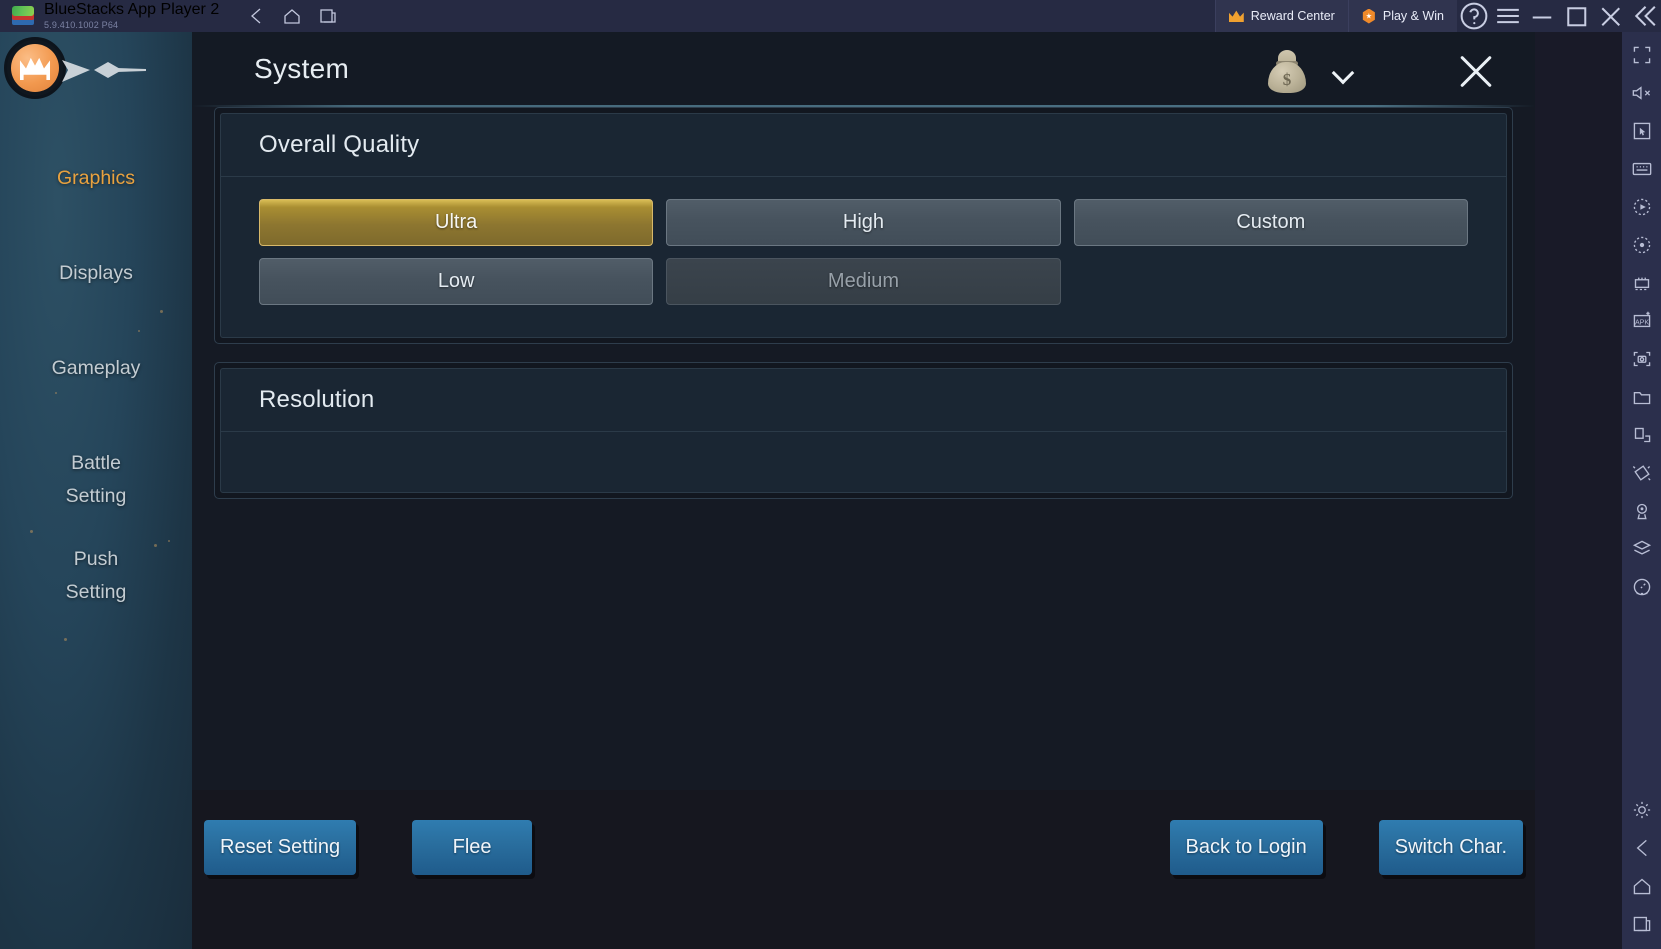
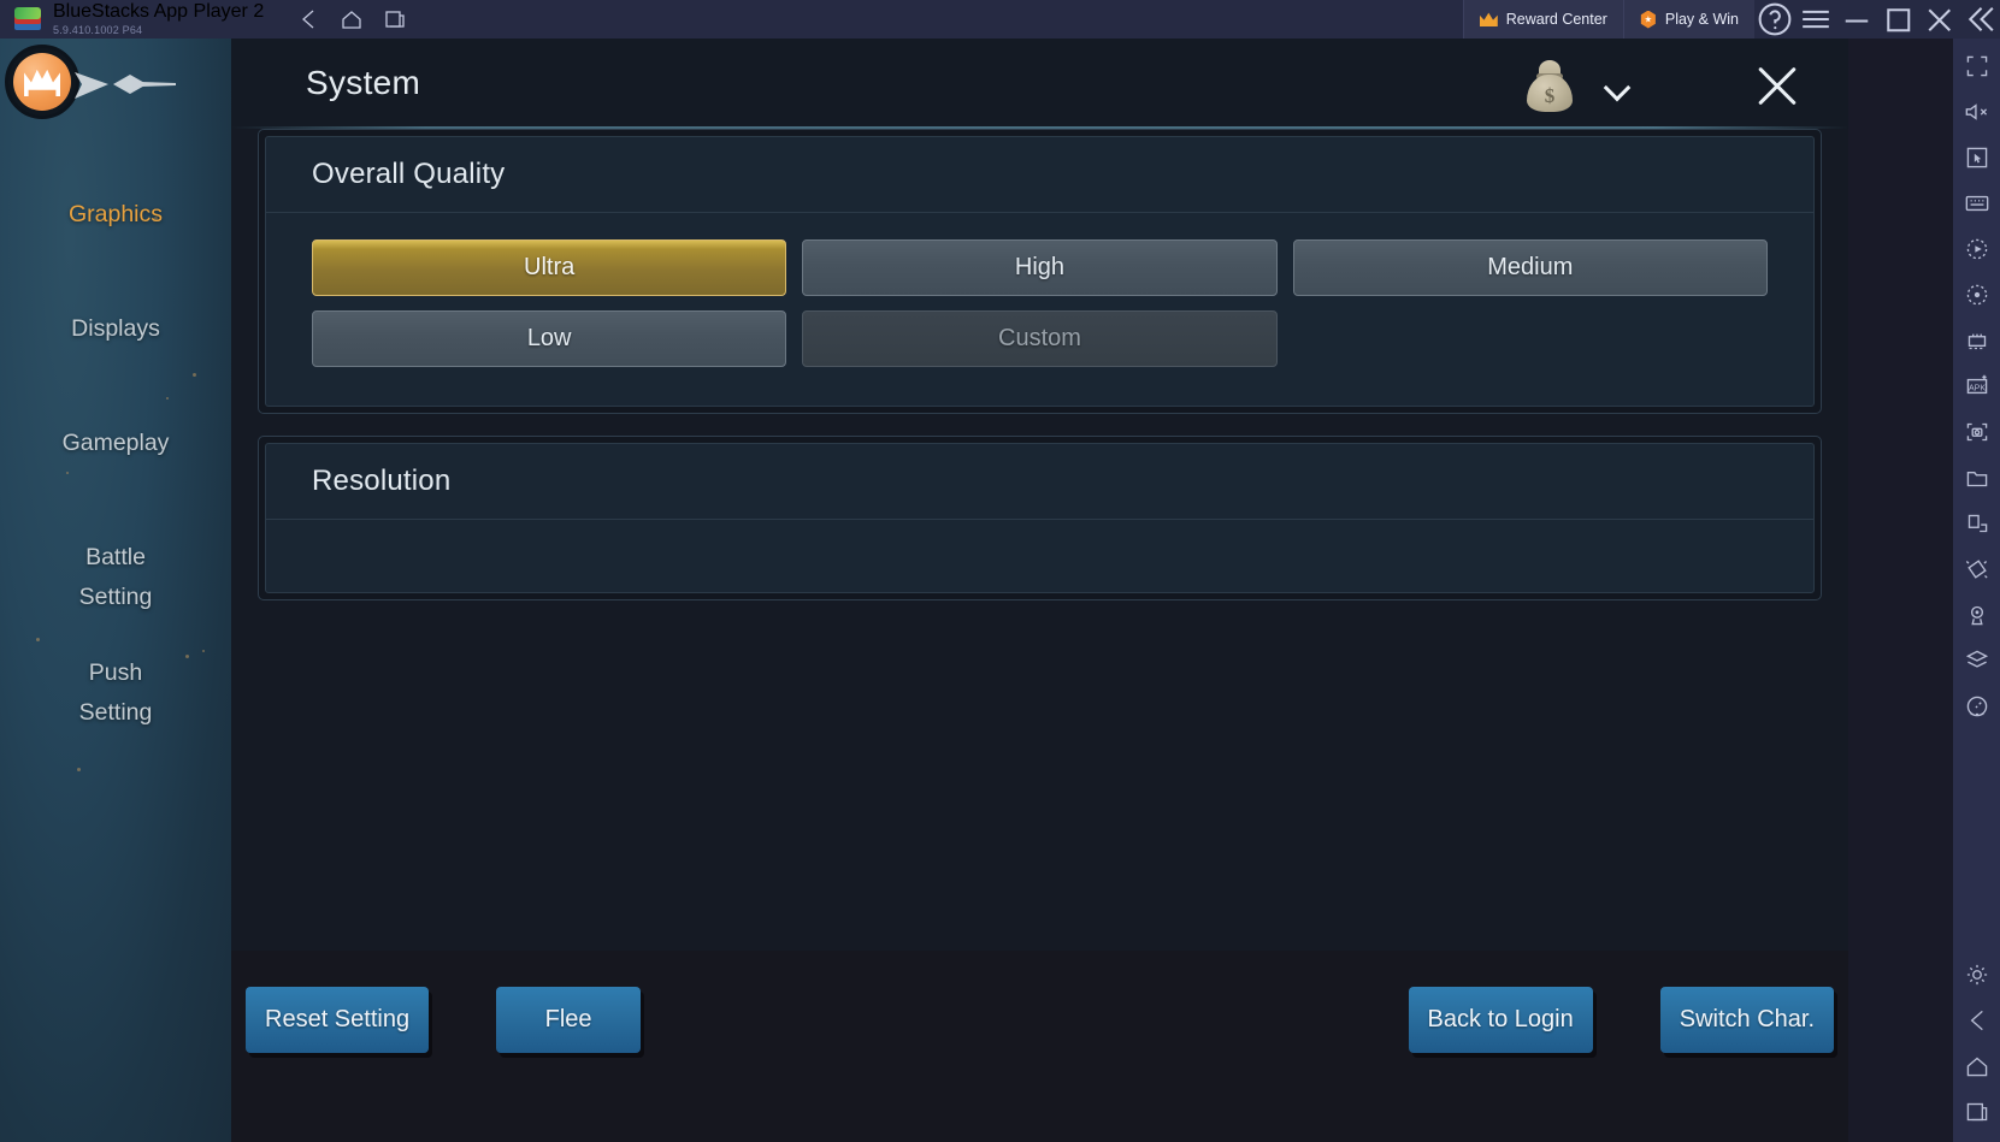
  BlueStacks App Player 2
  5.9.410.1002 P64
  Reward Center
  Play & Win
  Graphics
  Displays
  Gameplay
  Battle
  Setting
  Push
  Setting
  System
  $
  Overall Quality
  Ultra
  High
- Custom
+ Medium
  Low
- Medium
+ Custom
  Resolution
  Reset Setting
  Flee
  Back to Login
  Switch Char.
